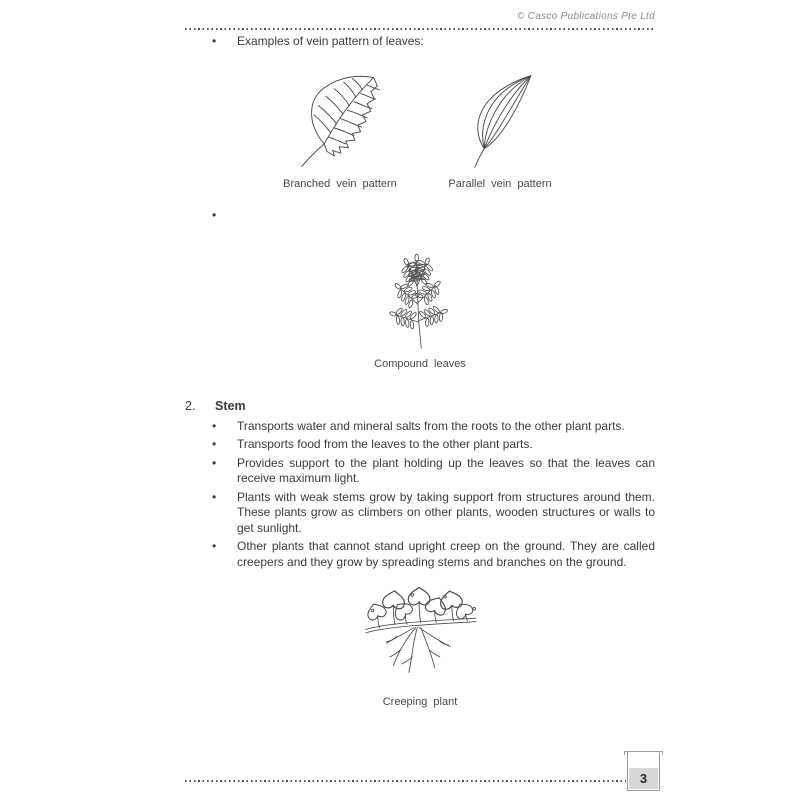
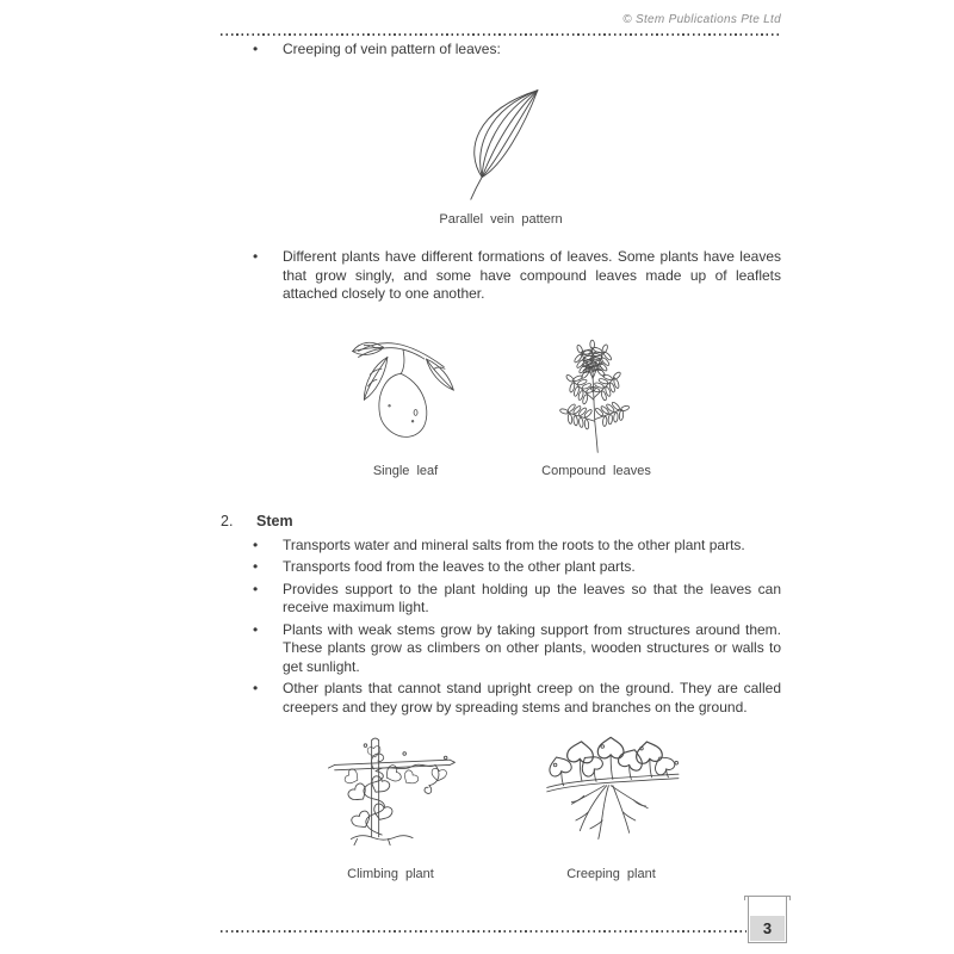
- © Casco Publications Pte Ltd
+ © Stem Publications Pte Ltd
  •
- Examples of vein pattern of leaves:
+ Creeping of vein pattern of leaves:
- Branched vein pattern
  Parallel vein pattern
  •
+ Different plants have different formations of leaves. Some plants have leaves that grow singly, and some have compound leaves made up of leaflets attached closely to one another.
+ Single leaf
  Compound leaves
  2.
  Stem
  •
  Transports water and mineral salts from the roots to the other plant parts.
  •
  Transports food from the leaves to the other plant parts.
  •
  Provides support to the plant holding up the leaves so that the leaves can receive maximum light.
  •
  Plants with weak stems grow by taking support from structures around them. These plants grow as climbers on other plants, wooden structures or walls to get sunlight.
  •
  Other plants that cannot stand upright creep on the ground. They are called creepers and they grow by spreading stems and branches on the ground.
+ Climbing plant
  Creeping plant
  3
